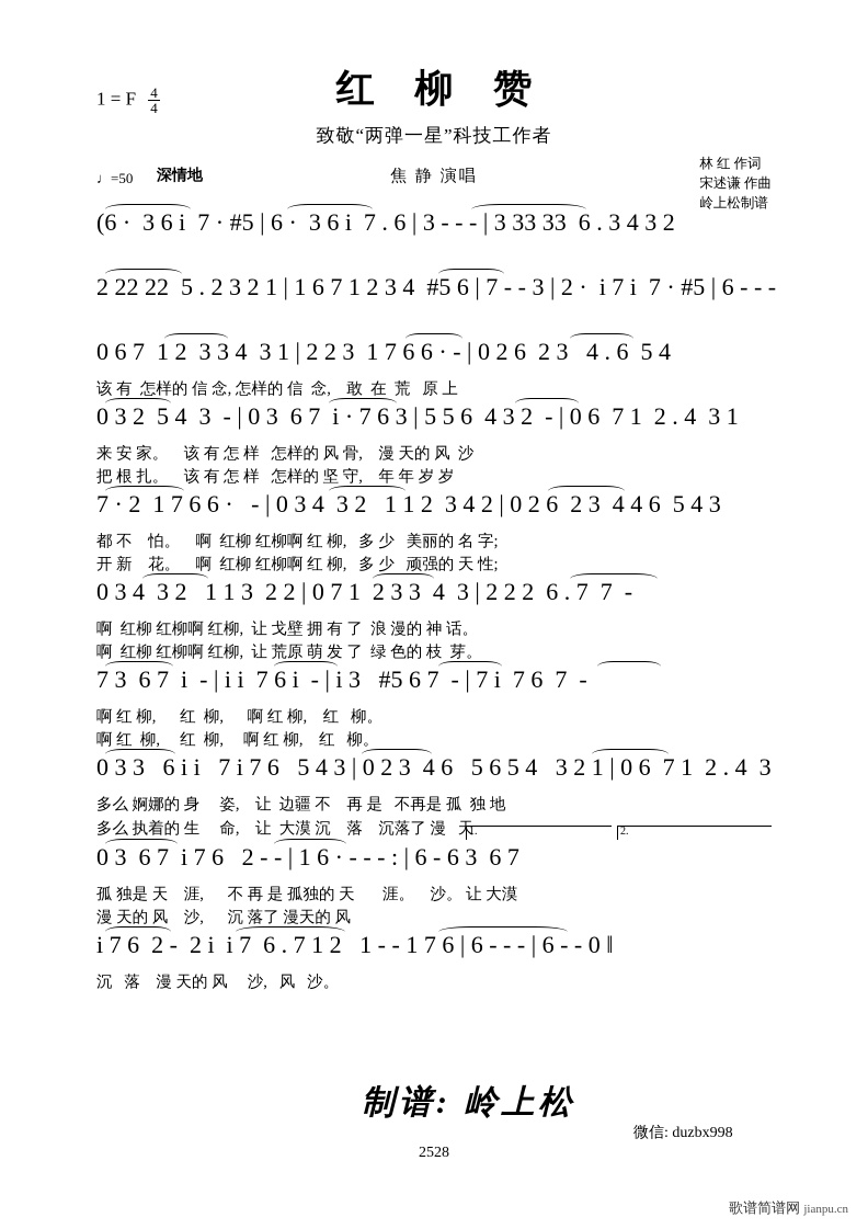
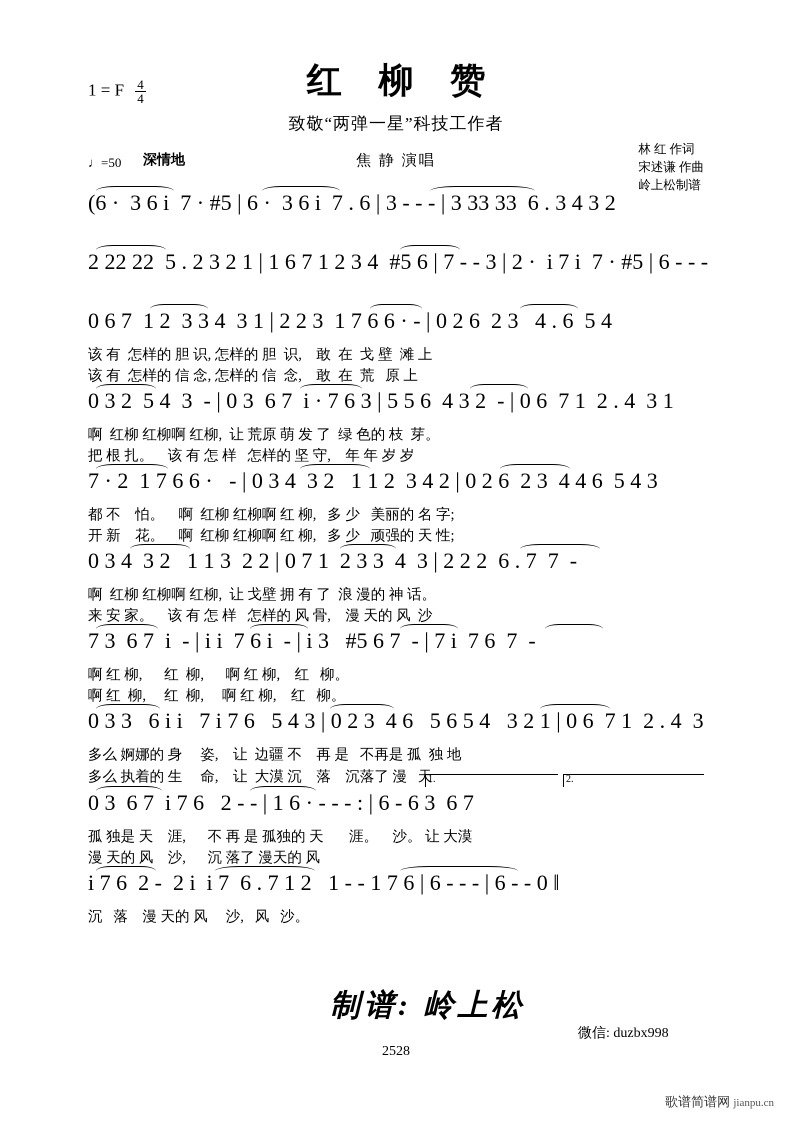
  1 = F
  4
  4
  红 柳 赞
  致敬“两弹一星”科技工作者
  ♩=50
  深情地
  焦 静 演唱
  林 红 作词
  宋述谦 作曲
  岭上松制谱
  (6 · 3 6 i 7 · #5 | 6 · 3 6 i 7 . 6 | 3 - - - | 3 33 33 6 . 3 4 3 2
  2 22 22 5 . 2 3 2 1 | 1 6 7 1 2 3 4 #5 6 | 7 - - 3 | 2 · i 7 i 7 · #5 | 6 - - -
  0 6 7 1 2 3 3 4 3 1 | 2 2 3 1 7 6 6 · - | 0 2 6 2 3 4 . 6 5 4
+ 该 有 怎样的 胆 识, 怎样的 胆 识, 敢 在 戈 壁 滩 上
  该 有 怎样的 信 念, 怎样的 信 念, 敢 在 荒 原 上
  0 3 2 5 4 3 - | 0 3 6 7 i · 7 6 3 | 5 5 6 4 3 2 - | 0 6 7 1 2 . 4 3 1
- 来 安 家。 该 有 怎 样 怎样的 风 骨, 漫 天的 风 沙
+ 啊 红柳 红柳啊 红柳, 让 荒原 萌 发 了 绿 色的 枝 芽。
  把 根 扎。 该 有 怎 样 怎样的 坚 守, 年 年 岁 岁
  7 · 2 1 7 6 6 · - | 0 3 4 3 2 1 1 2 3 4 2 | 0 2 6 2 3 4 4 6 5 4 3
  都 不 怕。 啊 红柳 红柳啊 红 柳, 多 少 美丽的 名 字;
  开 新 花。 啊 红柳 红柳啊 红 柳, 多 少 顽强的 天 性;
  0 3 4 3 2 1 1 3 2 2 | 0 7 1 2 3 3 4 3 | 2 2 2 6 . 7 7 -
  啊 红柳 红柳啊 红柳, 让 戈壁 拥 有 了 浪 漫的 神 话。
- 啊 红柳 红柳啊 红柳, 让 荒原 萌 发 了 绿 色的 枝 芽。
+ 来 安 家。 该 有 怎 样 怎样的 风 骨, 漫 天的 风 沙
  7 3 6 7 i - | i i 7 6 i - | i 3 #5 6 7 - | 7 i 7 6 7 -
  啊 红 柳, 红 柳, 啊 红 柳, 红 柳。
  啊 红 柳, 红 柳, 啊 红 柳, 红 柳。
  0 3 3 6 i i 7 i 7 6 5 4 3 | 0 2 3 4 6 5 6 5 4 3 2 1 | 0 6 7 1 2 . 4 3
  多么 婀娜的 身 姿, 让 边疆 不 再 是 不再是 孤 独 地
  多么 执着的 生 命, 让 大漠 沉 落 沉落了 漫 天
  1.
  2.
  0 3 6 7 i 7 6 2 - - | 1 6 · - - - : | 6 - 6 3 6 7
  孤 独是 天 涯, 不 再 是 孤独的 天 涯。 沙。 让 大漠
  漫 天的 风 沙, 沉 落了 漫天的 风
  i 7 6 2 - 2 i i 7 6 . 7 1 2 1 - - 1 7 6 | 6 - - - | 6 - - 0 ‖
  沉 落 漫 天的 风 沙, 风 沙。
  制谱: 岭上松
  微信: duzbx998
  2528
  歌谱简谱网 jianpu.cn
